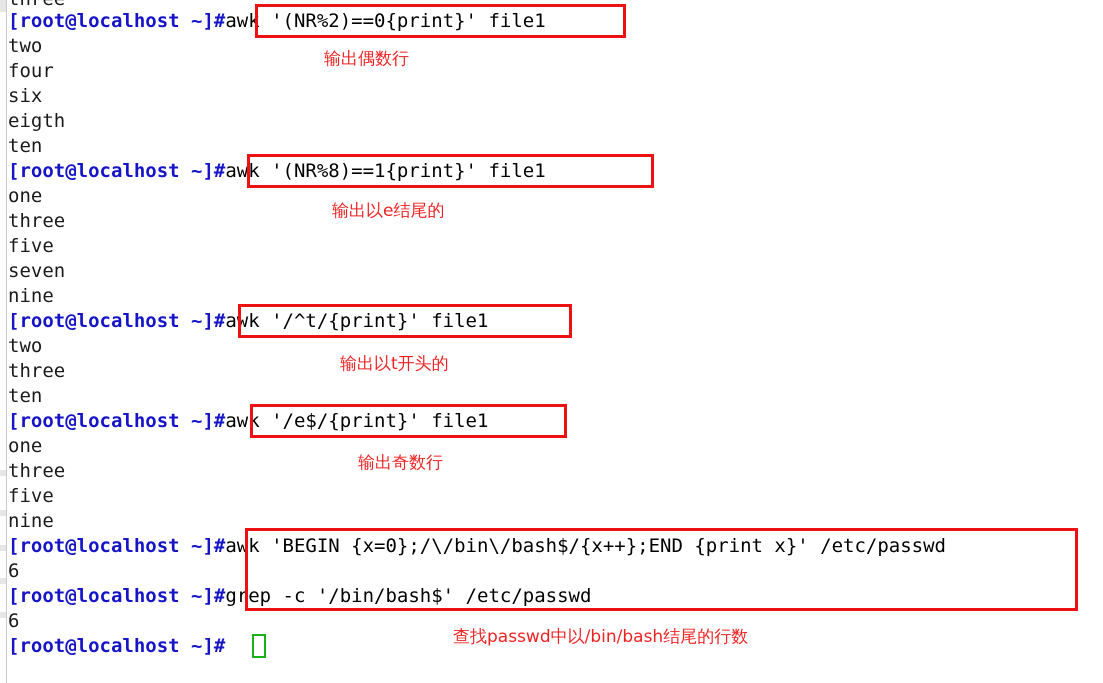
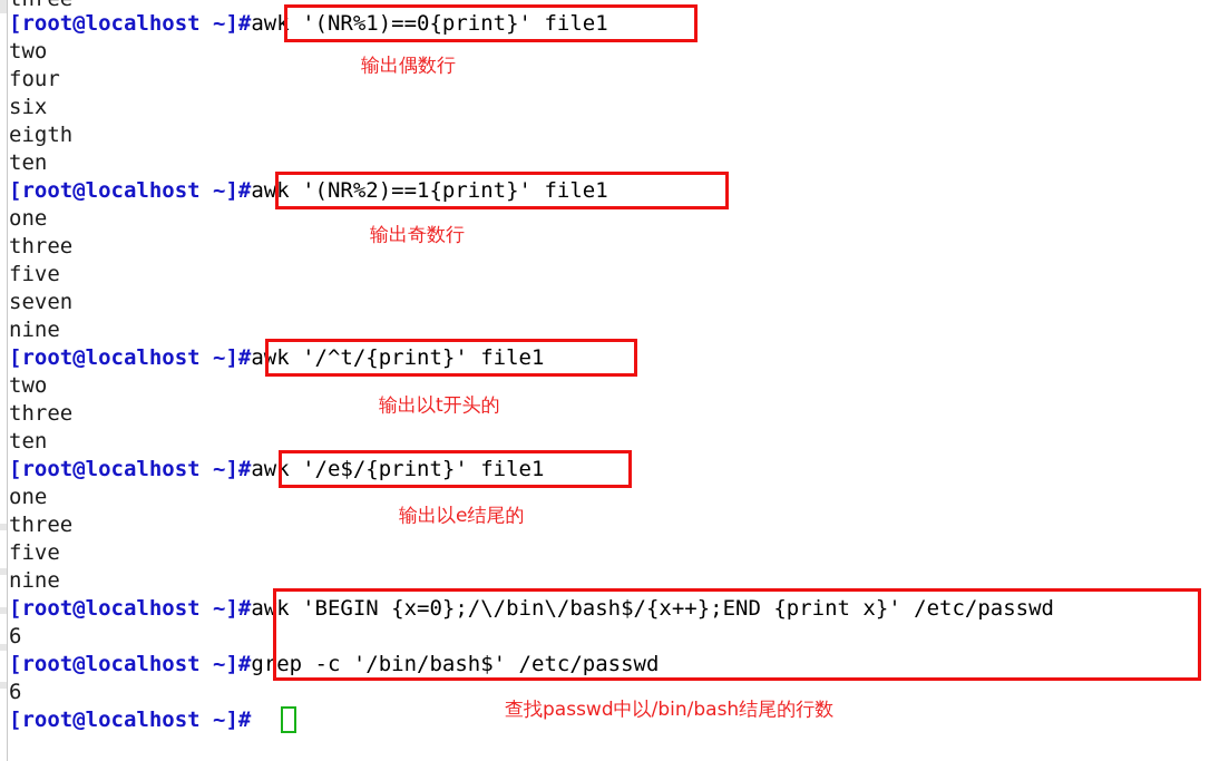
- [root@localhost ~]#awk '(NR%2)==0{print}' file1
+ [root@localhost ~]#awk '(NR%1)==0{print}' file1
  two
  four
  six
  eigth
  ten
- [root@localhost ~]#awk '(NR%8)==1{print}' file1
+ [root@localhost ~]#awk '(NR%2)==1{print}' file1
  one
  three
  five
  seven
  nine
  [root@localhost ~]#awk '/^t/{print}' file1
  two
  three
  ten
  [root@localhost ~]#awk '/e$/{print}' file1
  one
  three
  five
  nine
  [root@localhost ~]#awk 'BEGIN {x=0};/\/bin\/bash$/{x++};END {print x}' /etc/passwd
  6
  [root@localhost ~]#grep -c '/bin/bash$' /etc/passwd
  6
  [root@localhost ~]#
  输出偶数行
- 输出以e结尾的
+ 输出奇数行
  输出以t开头的
- 输出奇数行
+ 输出以e结尾的
  查找passwd中以/bin/bash结尾的行数
